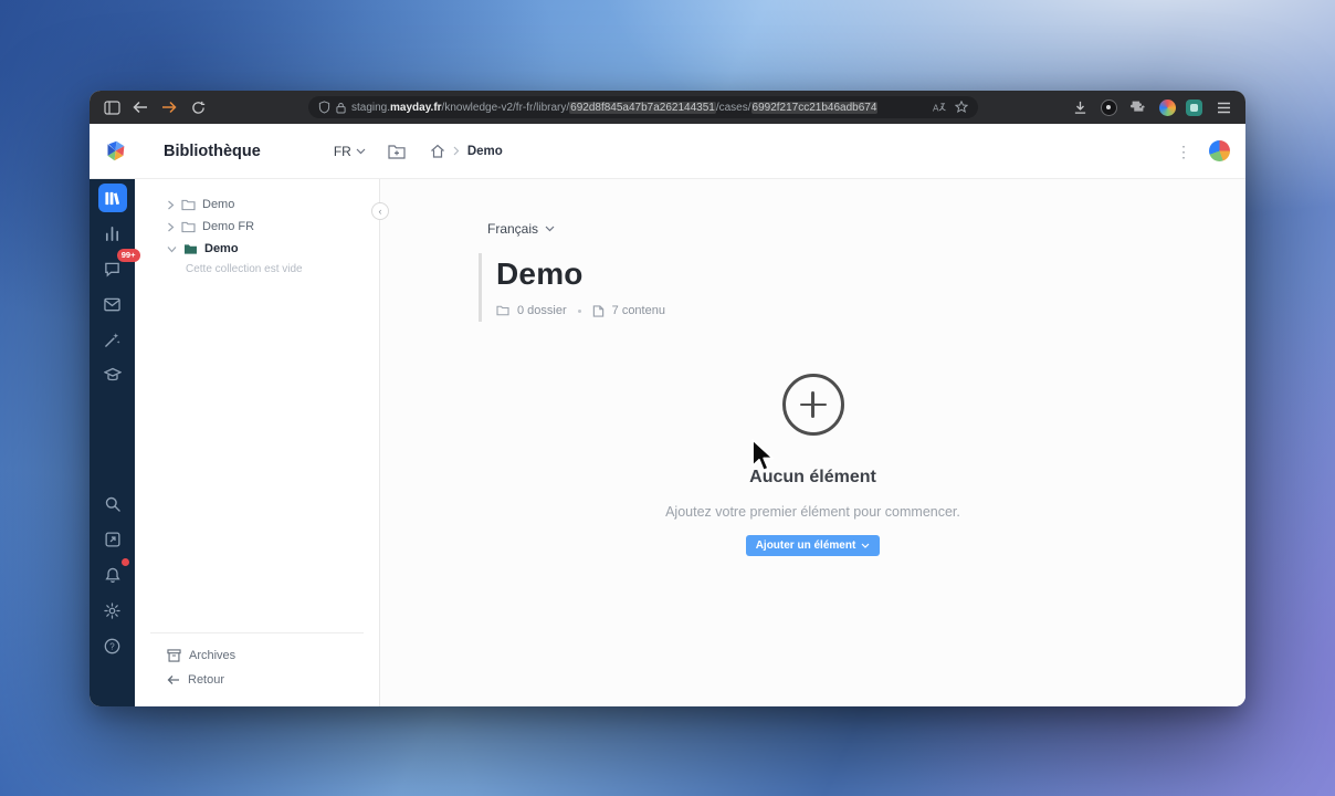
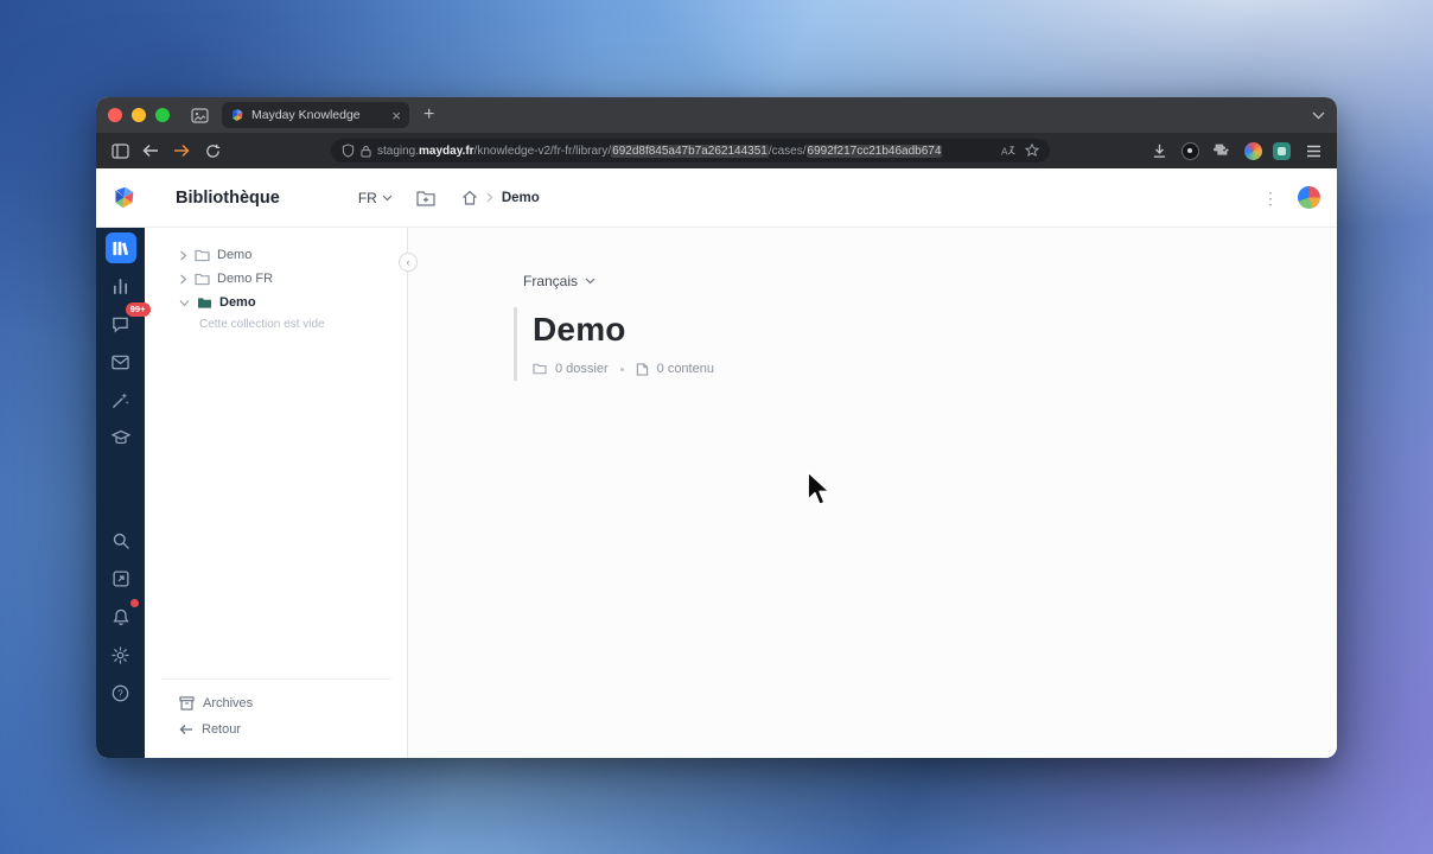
+ Mayday Knowledge
+ ×
+ +
  staging.mayday.fr/knowledge-v2/fr-fr/library/692d8f845a47b7a262144351/cases/6992f217cc21b46adb674
  A
  Bibliothèque
  FR
  Demo
  ⋮
  99+
  ?
  Demo
  Demo FR
  Demo
  Cette collection est vide
  Archives
  Retour
  ‹
  Français
  Demo
  0 dossier
- 7 contenu
+ 0 contenu
- Aucun élément
- Ajoutez votre premier élément pour commencer.
- Ajouter un élément
